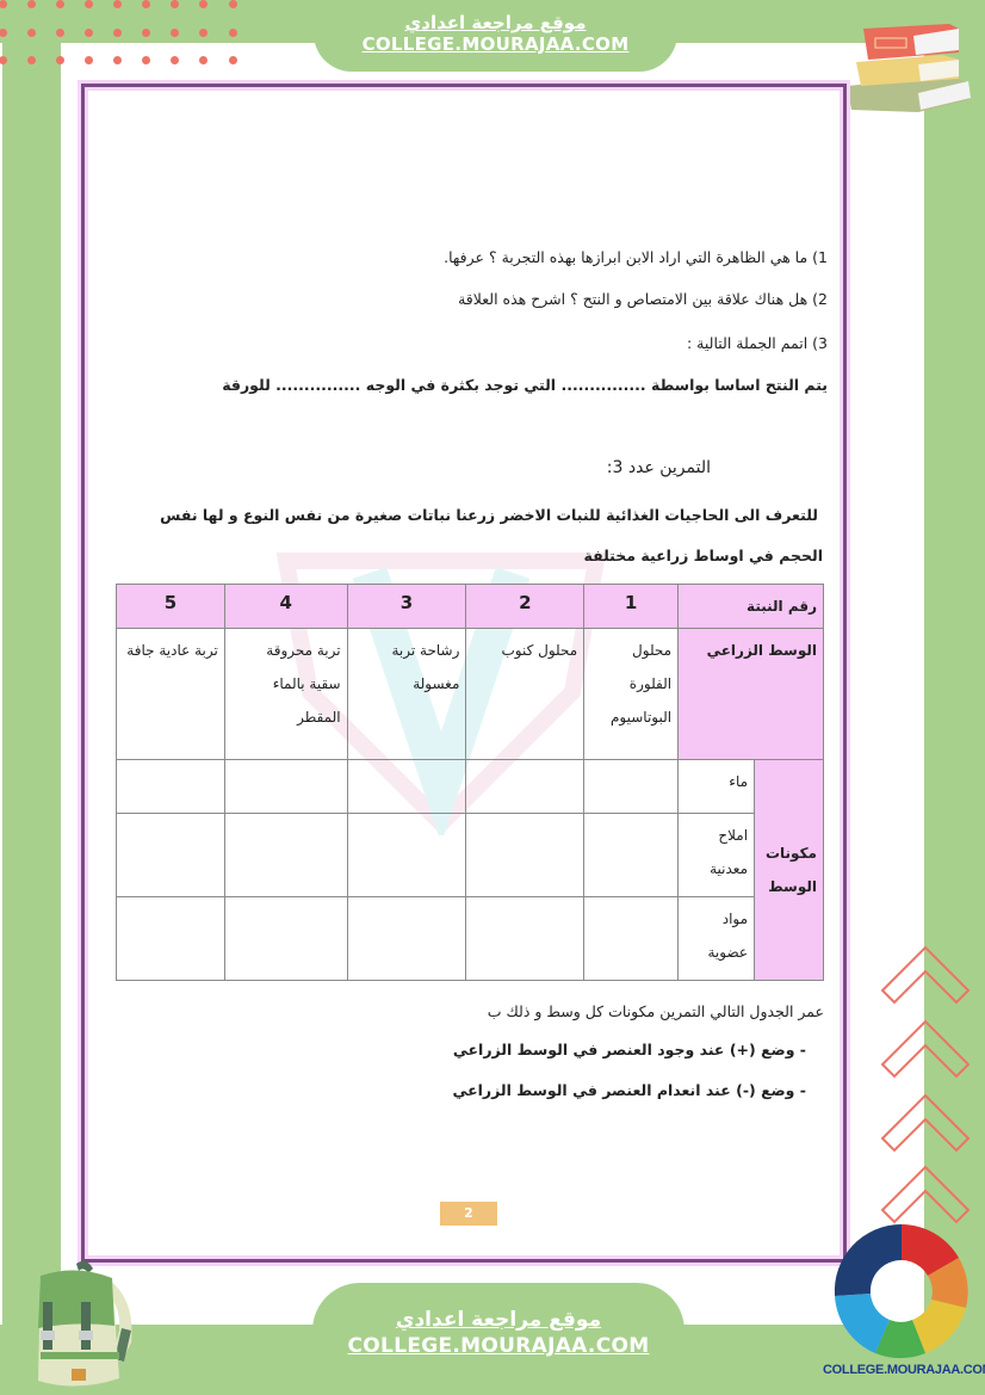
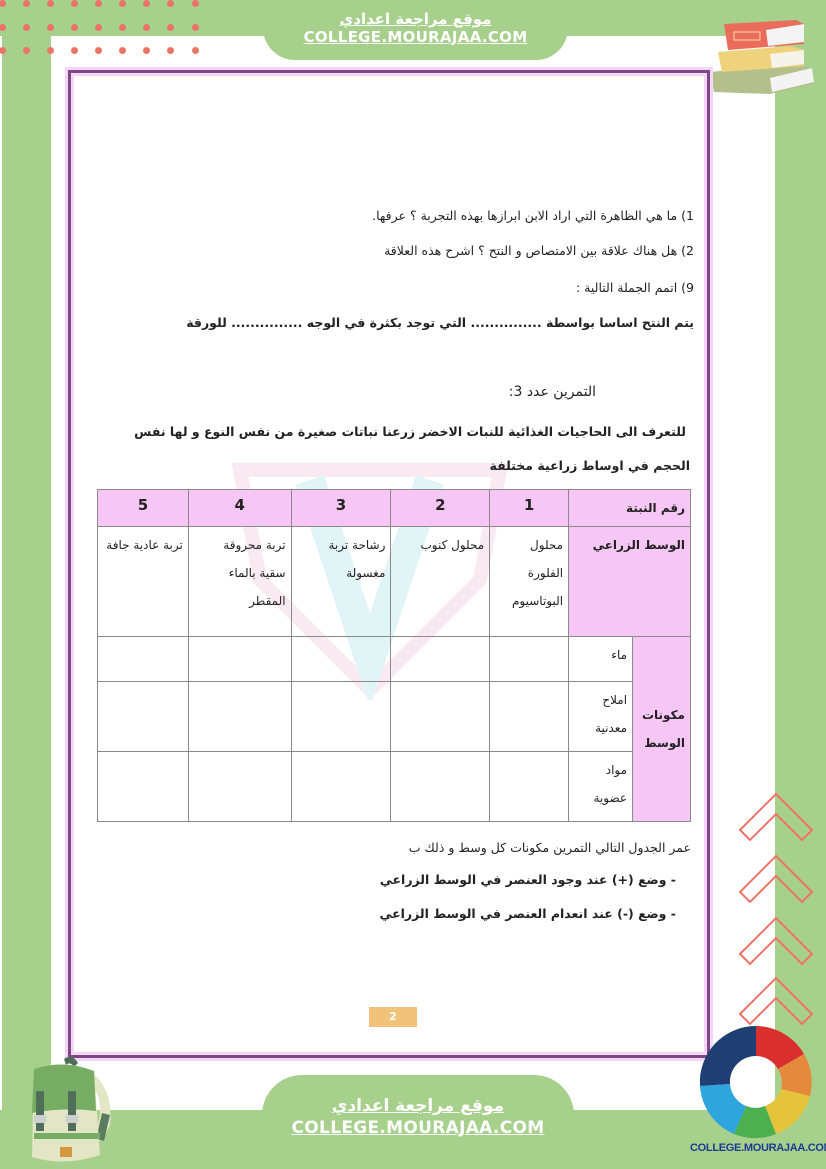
  موقع مراجعة اعدادي
  COLLEGE.MOURAJAA.COM
  1) ما هي الظاهرة التي اراد الابن ابرازها بهذه التجربة ؟ عرفها.
  2) هل هناك علاقة بين الامتصاص و النتح ؟ اشرح هذه العلاقة
- 3) اتمم الجملة التالية :
+ 9) اتمم الجملة التالية :
  يتم النتح اساسا بواسطة ............... التي توجد بكثرة في الوجه ............... للورقة
  التمرين عدد 3:
  للتعرف الى الحاجيات الغذائية للنبات الاخضر زرعنا نباتات صغيرة من نفس النوع و لها نفس
  الحجم في اوساط زراعية مختلفة
  رقم النبتة	1	2	3	4	5
  الوسط الزراعي	محلول الفلورة البوتاسيوم	محلول كنوب	رشاحة تربة مغسولة	تربة محروقة سقية بالماء المقطر	تربة عادية جافة
  مكونات الوسط	ماء
  املاح معدنية
  مواد عضوية
  عمر الجدول التالي التمرين مكونات كل وسط و ذلك ب
  - وضع (+) عند وجود العنصر في الوسط الزراعي
  - وضع (-) عند انعدام العنصر في الوسط الزراعي
  2
  موقع مراجعة اعدادي
  COLLEGE.MOURAJAA.COM
  COLLEGE.MOURAJAA.CO
